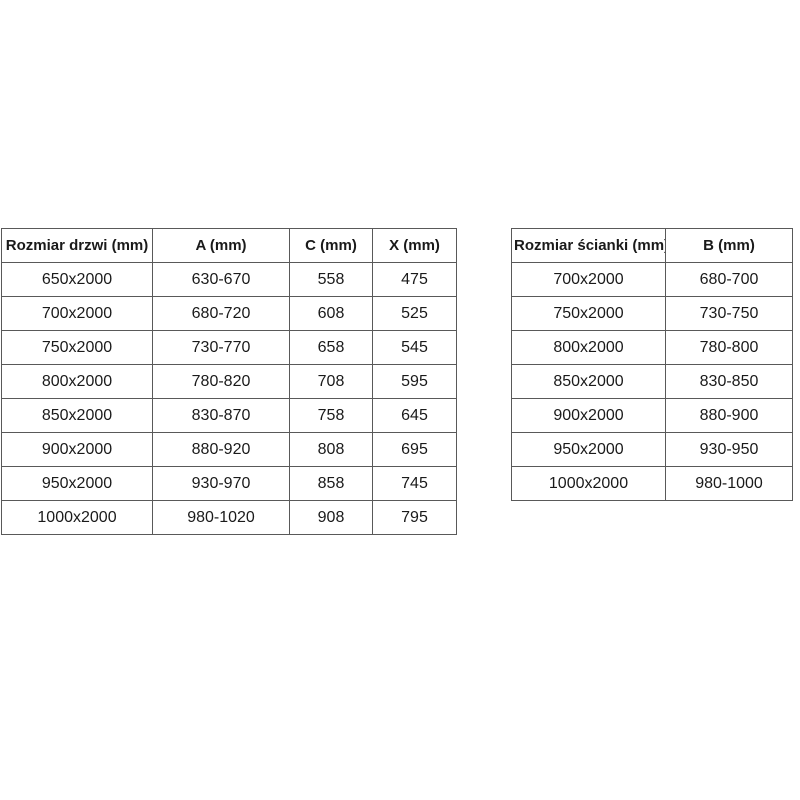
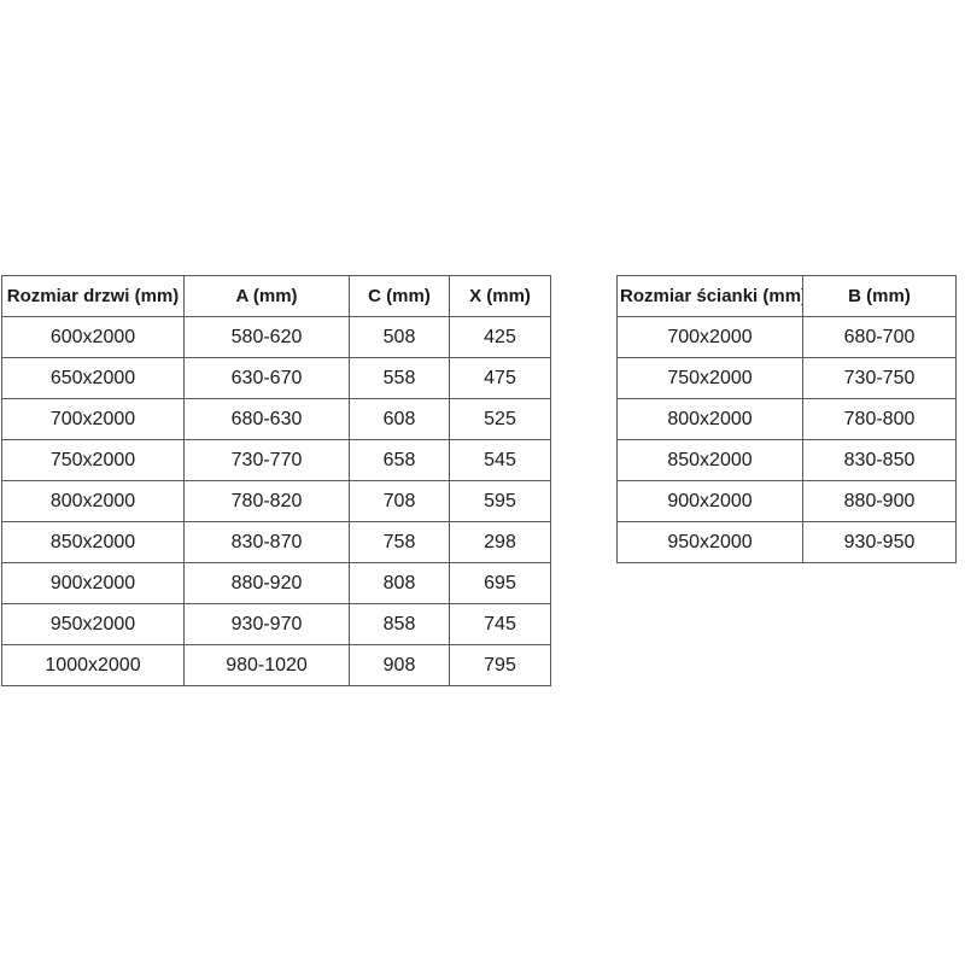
  Rozmiar drzwi (mm)	A (mm)	C (mm)	X (mm)
+ 600x2000	580-620	508	425
  650x2000	630-670	558	475
- 700x2000	680-720	608	525
+ 700x2000	680-630	608	525
  750x2000	730-770	658	545
  800x2000	780-820	708	595
- 850x2000	830-870	758	645
+ 850x2000	830-870	758	298
  900x2000	880-920	808	695
  950x2000	930-970	858	745
  1000x2000	980-1020	908	795
  Rozmiar ścianki (mm	B (mm)
  700x2000	680-700
  750x2000	730-750
  800x2000	780-800
  850x2000	830-850
  900x2000	880-900
  950x2000	930-950
- 1000x2000	980-1000
